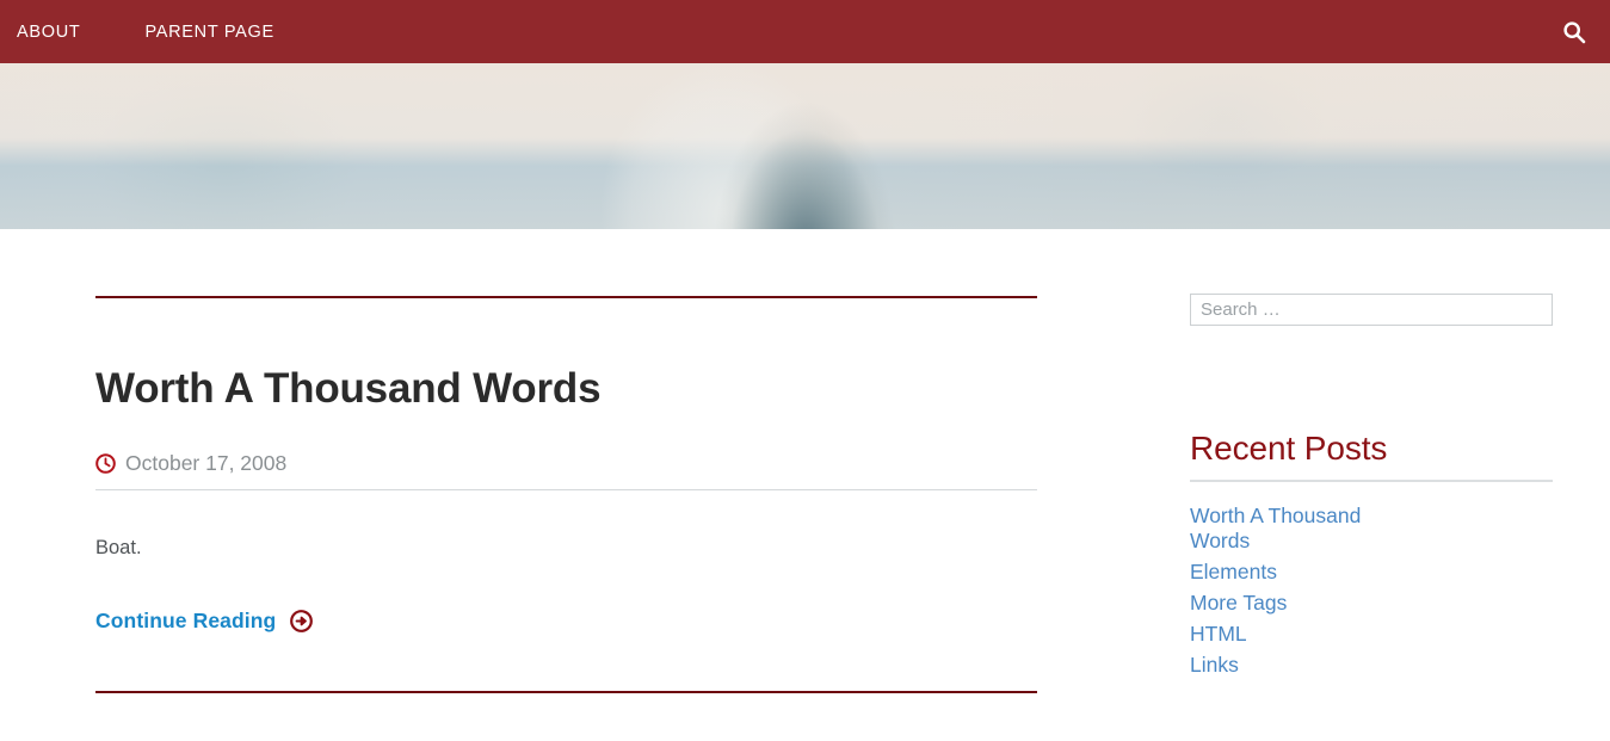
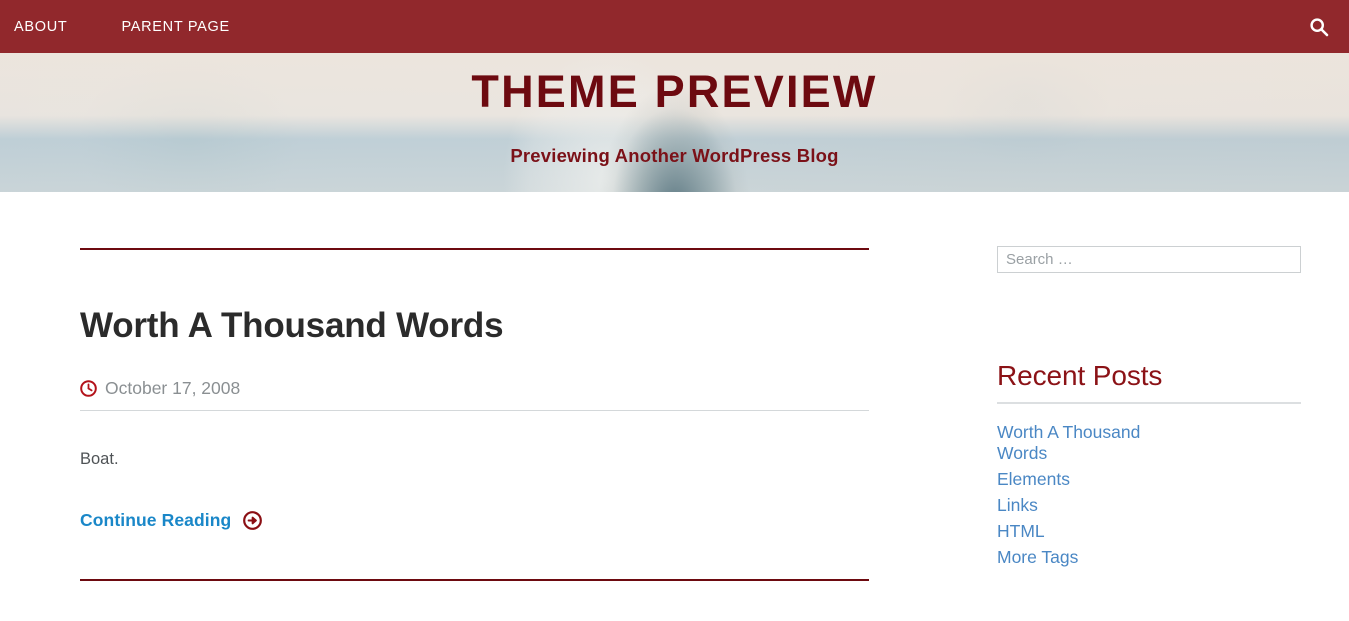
  ABOUT
  PARENT PAGE
+ THEME PREVIEW
+ Previewing Another WordPress Blog
  Worth A Thousand Words
  October 17, 2008
  Boat.
  Continue Reading
  Search …
  Recent Posts
  Worth A Thousand Words
  Elements
- More Tags
+ Links
  HTML
- Links
+ More Tags
